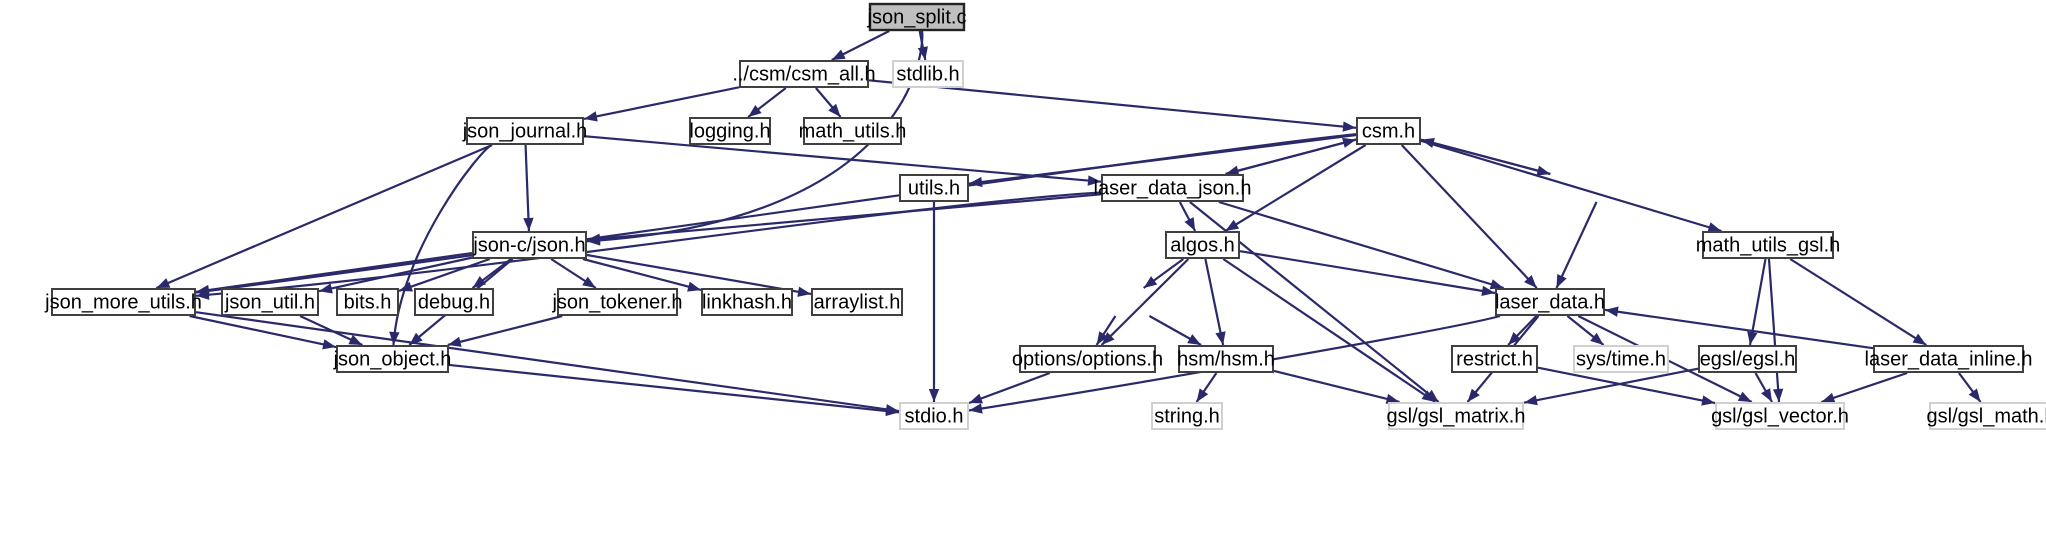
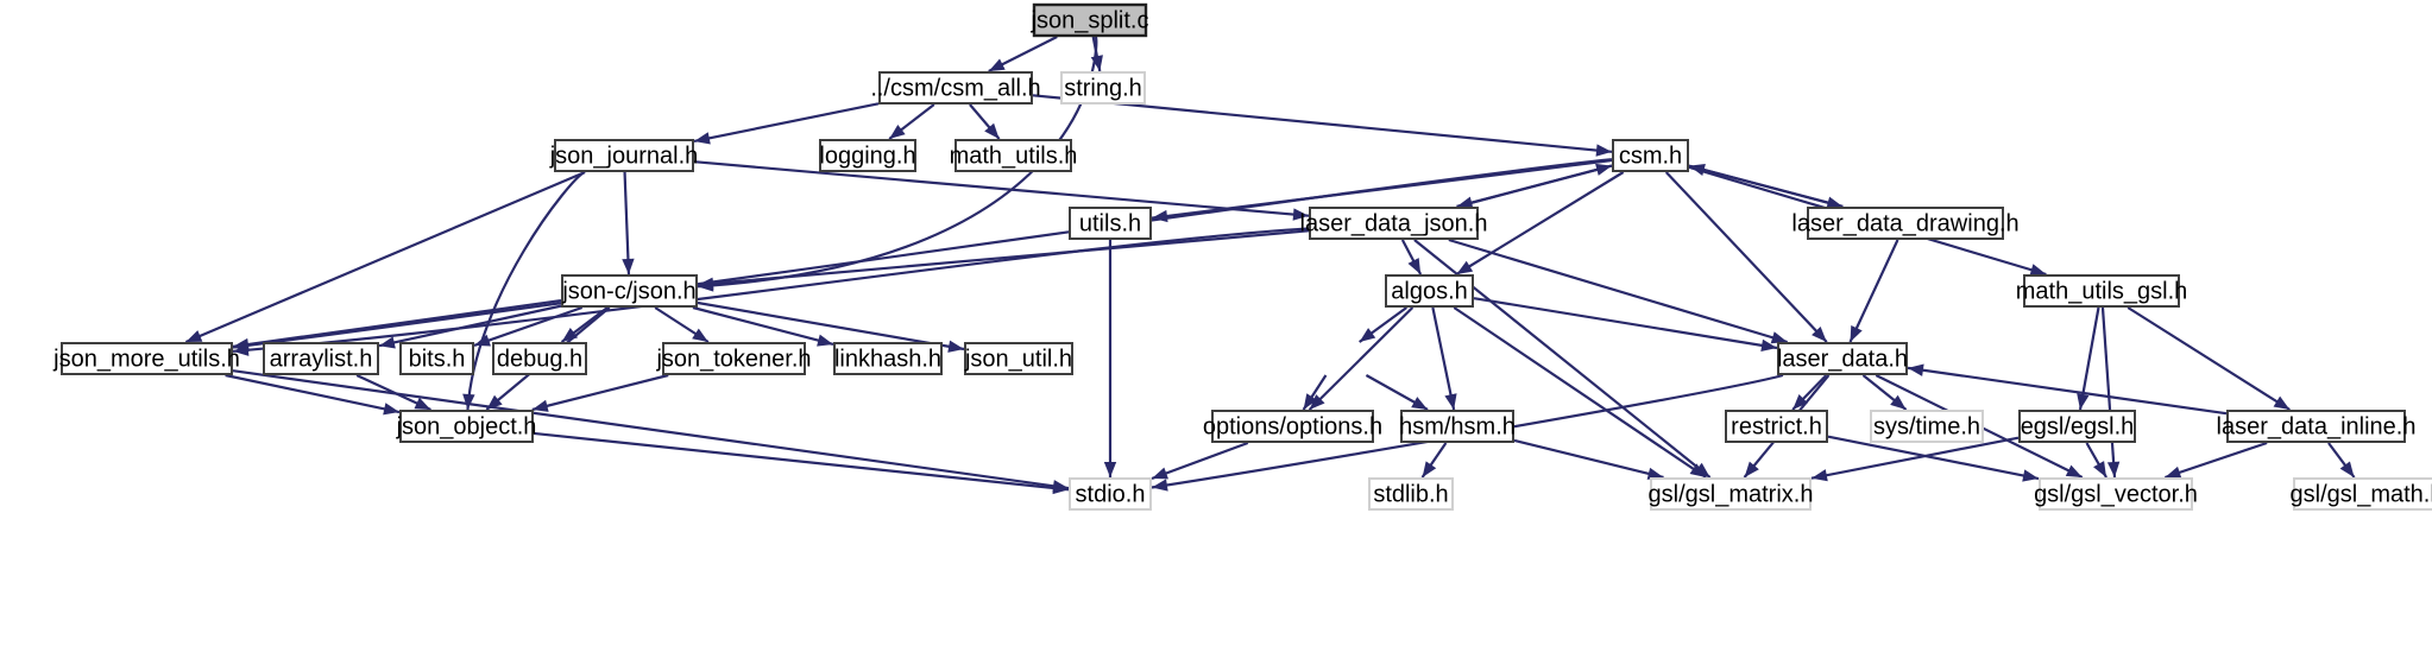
  json_split.c
  ../csm/csm_all.h
- stdlib.h
+ string.h
  json_journal.h
  logging.h
  math_utils.h
  csm.h
  utils.h
  laser_data_json.h
+ laser_data_drawing.h
  json-c/json.h
  algos.h
  math_utils_gsl.h
  json_more_utils.h
- json_util.h
+ arraylist.h
  bits.h
  debug.h
  json_tokener.h
  linkhash.h
- arraylist.h
+ json_util.h
  laser_data.h
  json_object.h
  options/options.h
  hsm/hsm.h
  restrict.h
  sys/time.h
  egsl/egsl.h
  laser_data_inline.h
  stdio.h
- string.h
+ stdlib.h
  gsl/gsl_matrix.h
  gsl/gsl_vector.h
  gsl/gsl_math.
